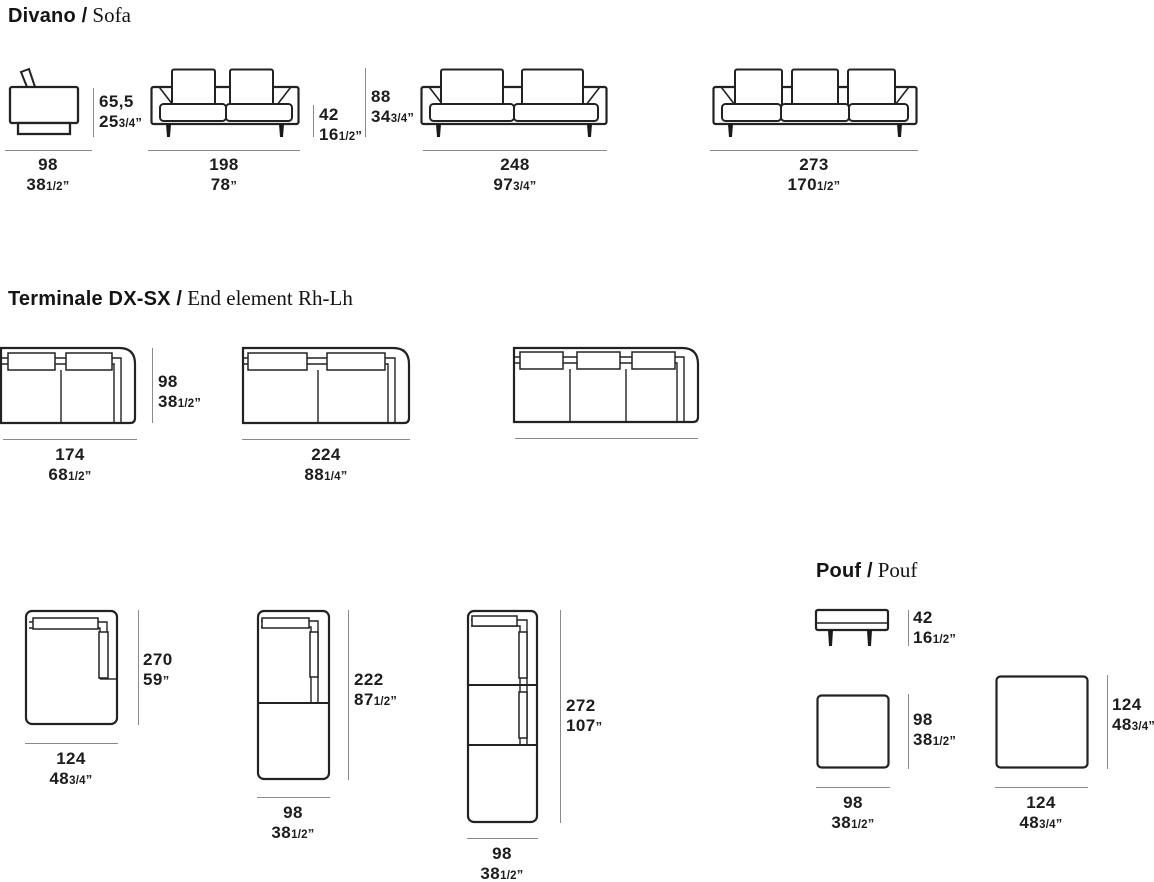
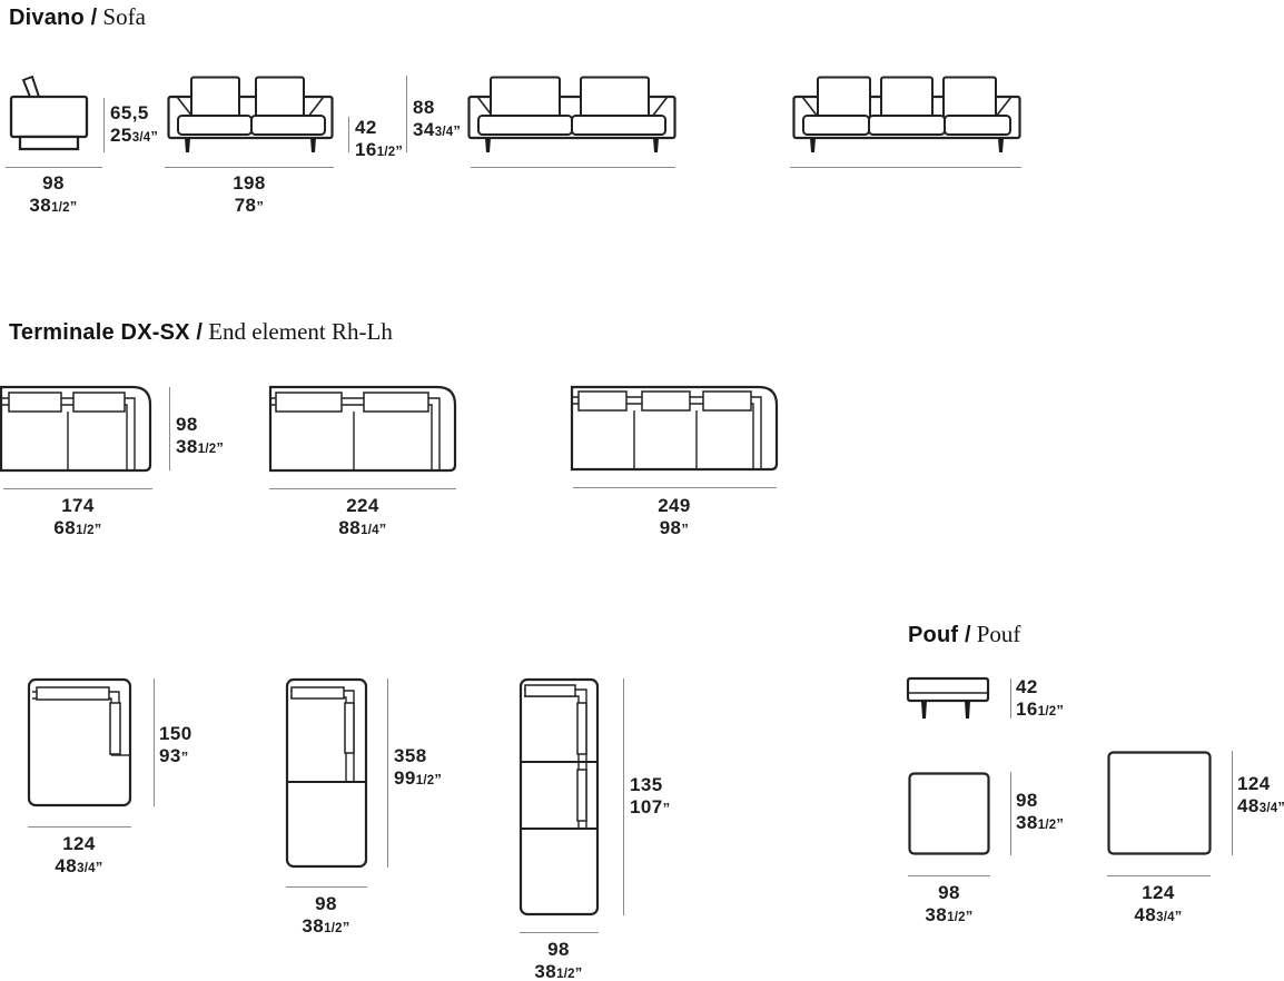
  Divano / Sofa
  Terminale DX-SX / End element Rh-Lh
  Pouf / Pouf
  98
  381/2”
  65,5
  253/4”
  198
  78”
  42
  161/2”
  88
  343/4”
- 248
- 973/4”
- 273
- 1701/2”
  174
  681/2”
  98
  381/2”
  224
  881/4”
+ 249
+ 98”
  124
  483/4”
- 270
+ 150
- 59”
+ 93”
  98
  381/2”
- 222
+ 358
- 871/2”
+ 991/2”
  98
  381/2”
- 272
+ 135
  107”
  42
  161/2”
  98
  381/2”
  98
  381/2”
  124
  483/4”
  124
  483/4”
